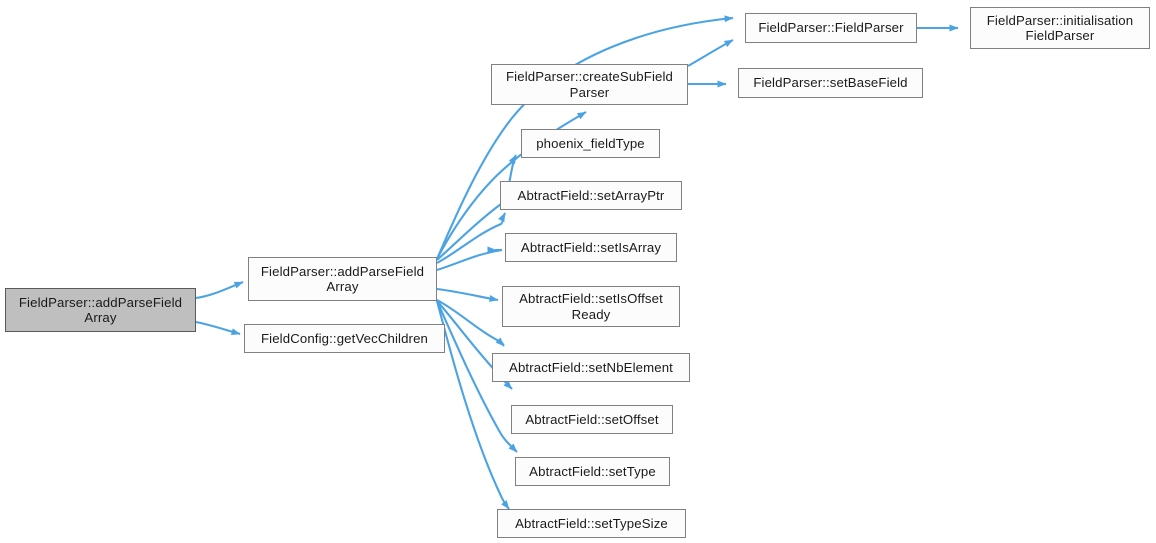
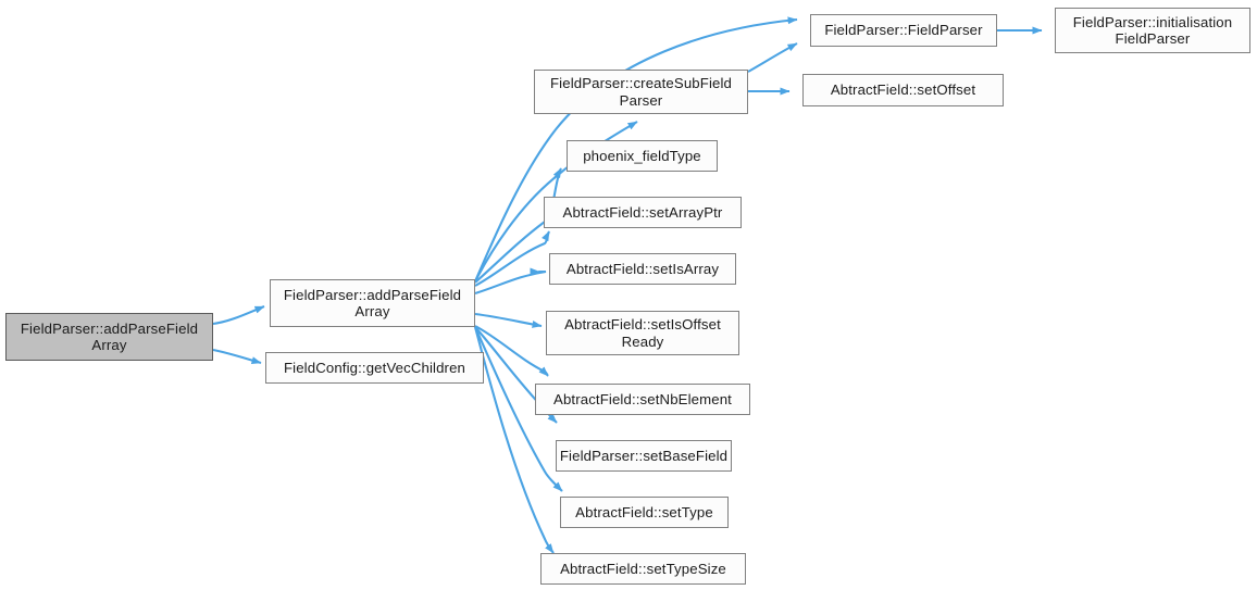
  FieldParser::addParseField
  Array
  FieldParser::addParseField
  Array
  FieldConfig::getVecChildren
  FieldParser::createSubField
  Parser
  phoenix_fieldType
  AbtractField::setArrayPtr
  AbtractField::setIsArray
  AbtractField::setIsOffset
  Ready
  AbtractField::setNbElement
- AbtractField::setOffset
+ FieldParser::setBaseField
  AbtractField::setType
  AbtractField::setTypeSize
  FieldParser::FieldParser
- FieldParser::setBaseField
+ AbtractField::setOffset
  FieldParser::initialisation
  FieldParser
